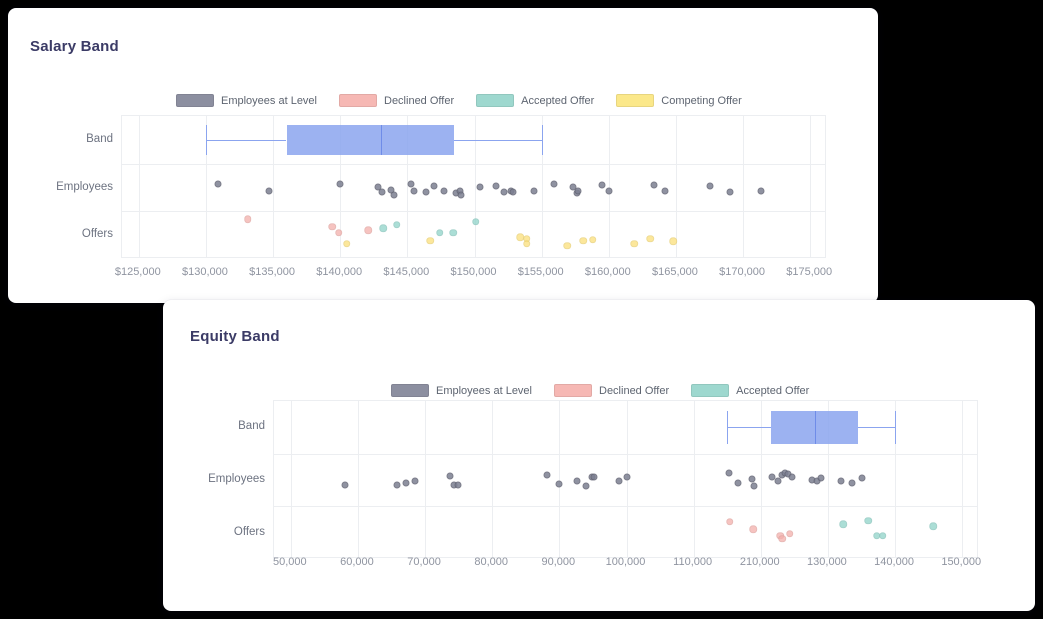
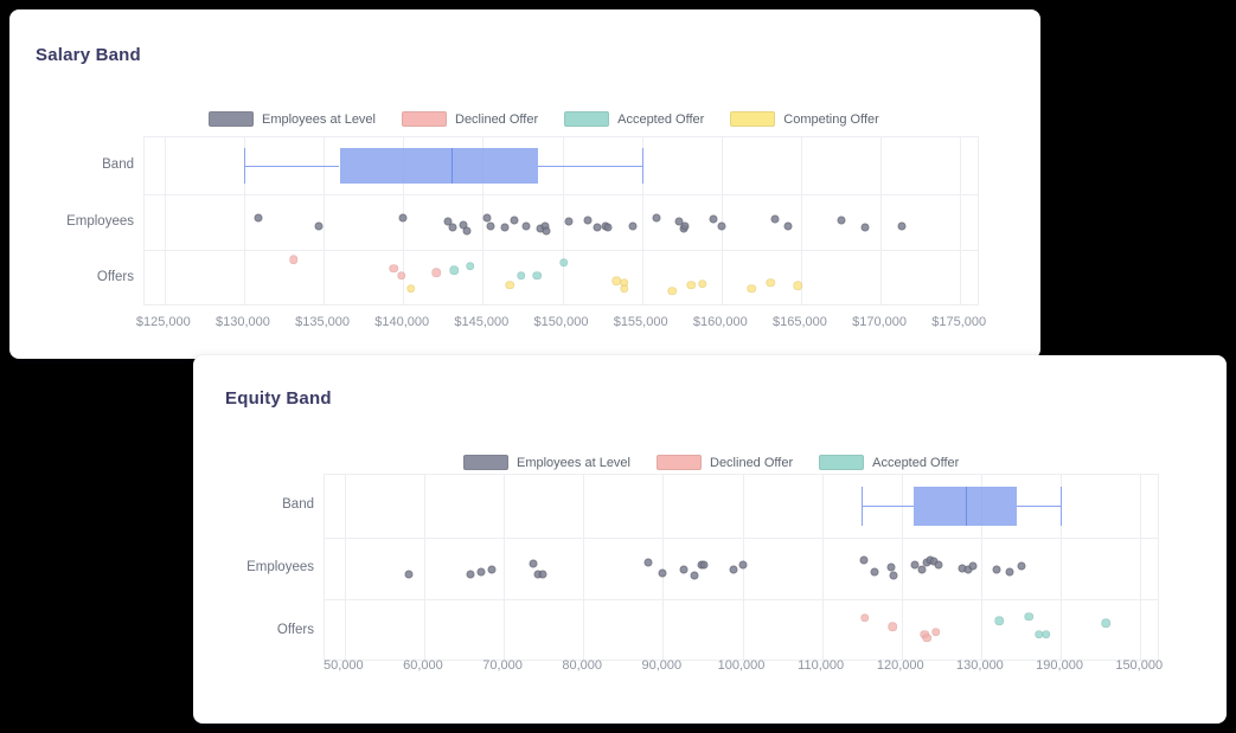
  Salary Band
  Employees at Level
  Declined Offer
  Accepted Offer
  Competing Offer
  Band
  Employees
  Offers
  $125,000
  $130,000
  $135,000
  $140,000
  $145,000
  $150,000
  $155,000
  $160,000
  $165,000
  $170,000
  $175,000
  Equity Band
  Employees at Level
  Declined Offer
  Accepted Offer
  Band
  Employees
  Offers
  50,000
  60,000
  70,000
  80,000
  90,000
  100,000
  110,000
- 210,000
+ 120,000
  130,000
- 140,000
+ 190,000
  150,000
